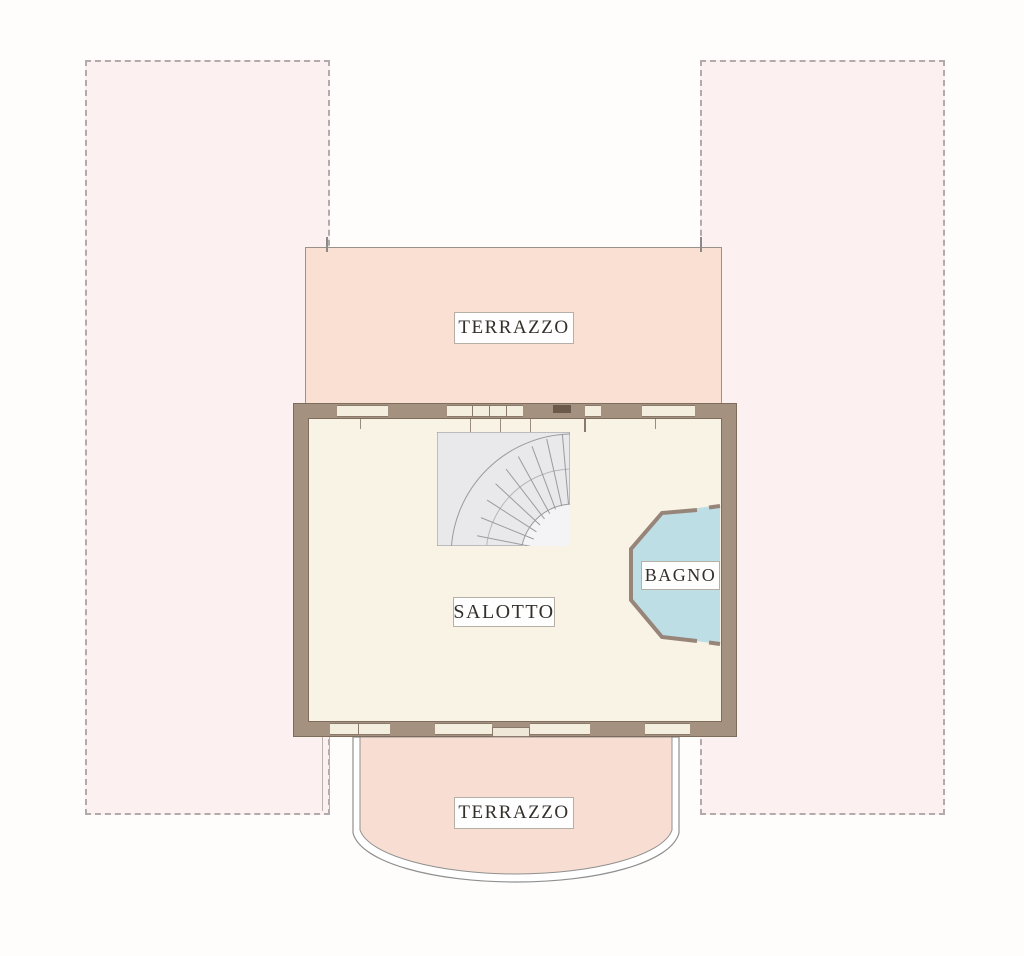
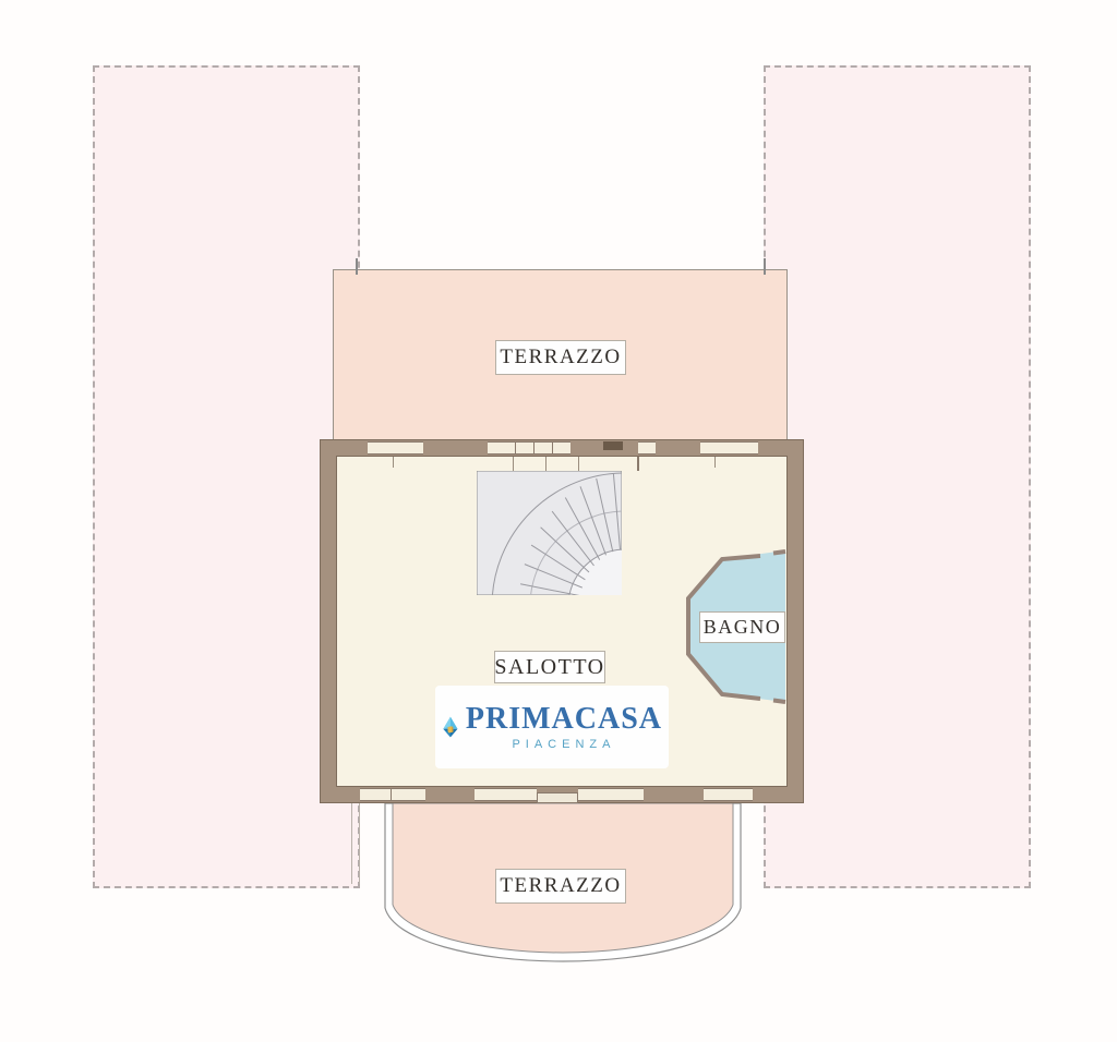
  TERRAZZO
  SALOTTO
  BAGNO
  TERRAZZO
+ PRIMACASA
+ PIACENZA
